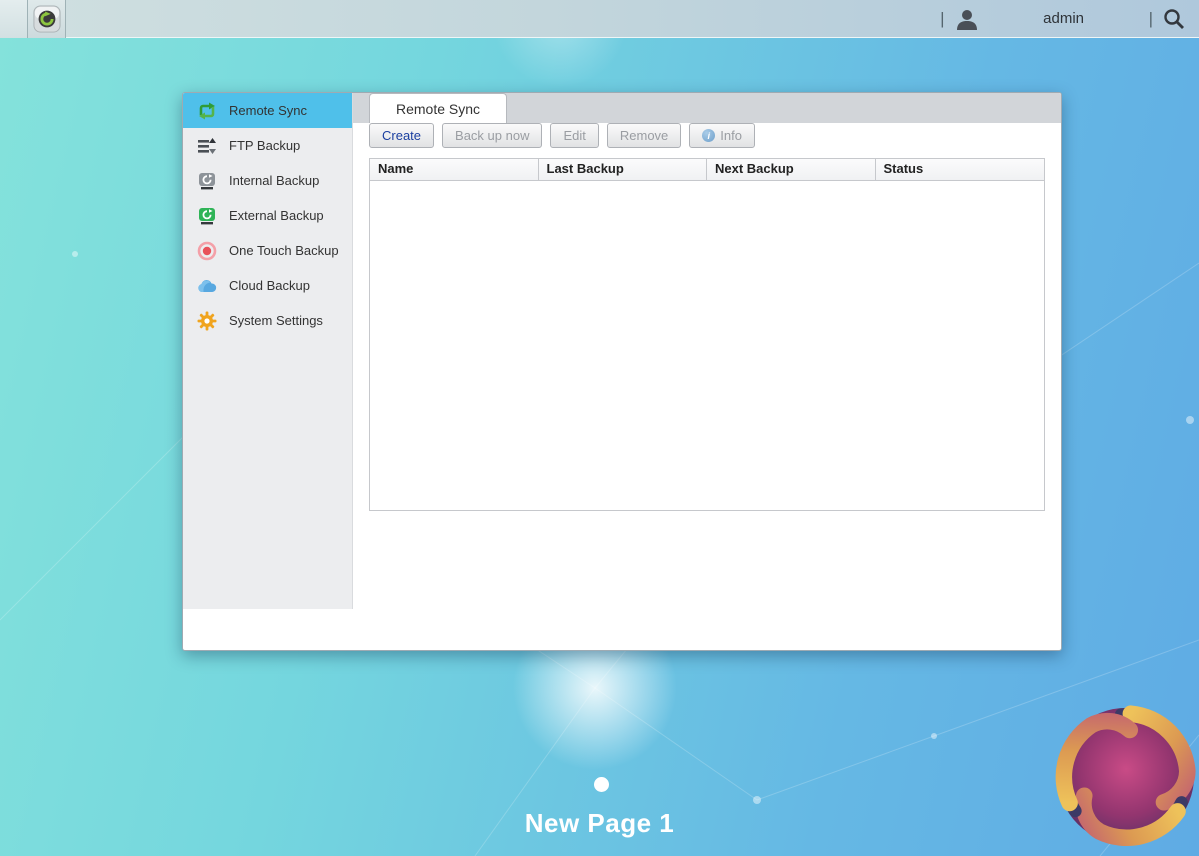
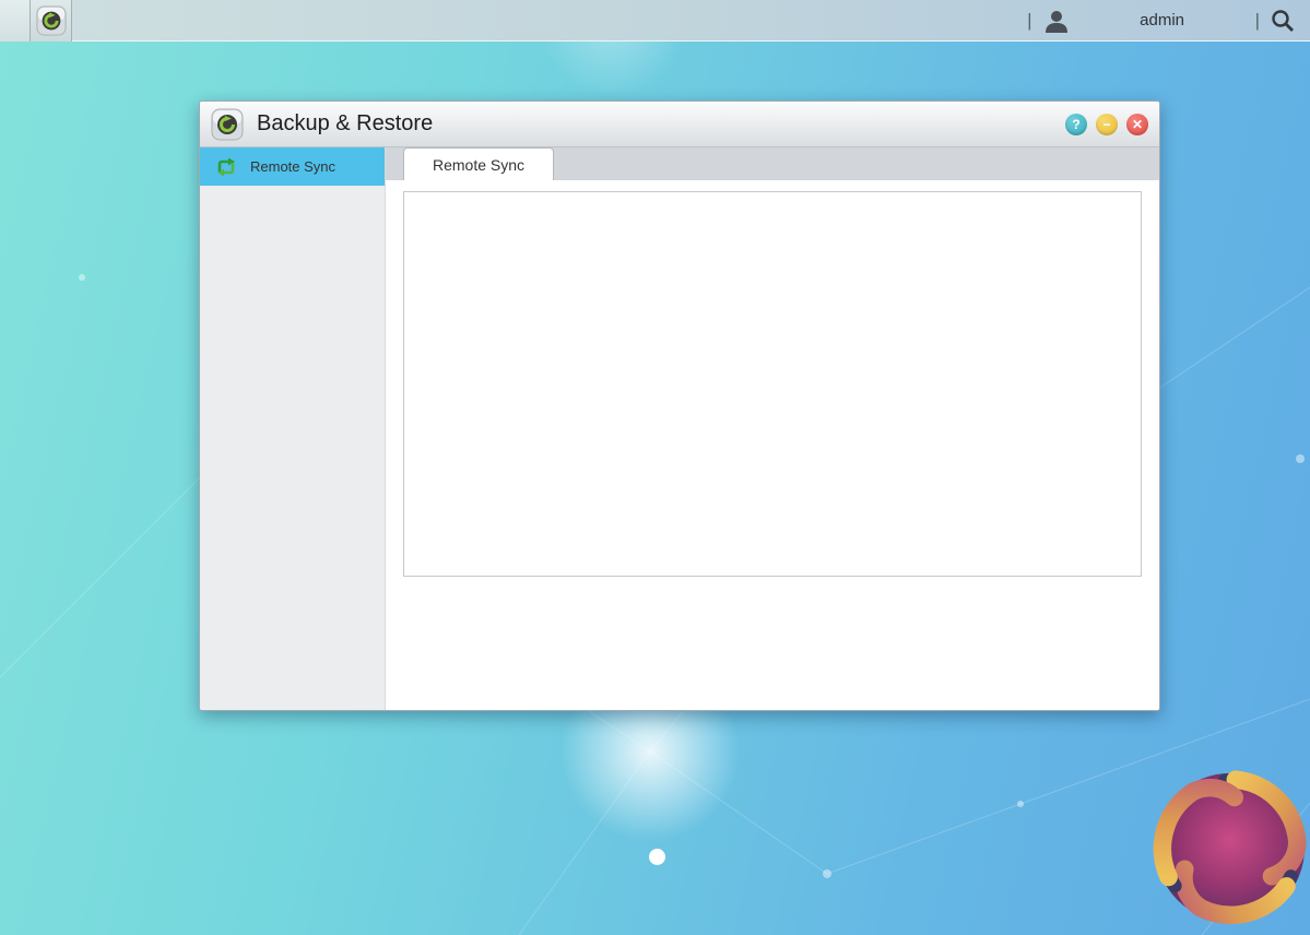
- New Page 1
  |
  admin
  |
+ Backup & Restore
+ ?
+ −
+ ✕
  Remote Sync
- FTP Backup
- Internal Backup
- External Backup
- One Touch Backup
- Cloud Backup
- System Settings
  Remote Sync
- Create
- Back up now
- Edit
- Remove
- i
- Info
- Name
- Last Backup
- Next Backup
- Status
